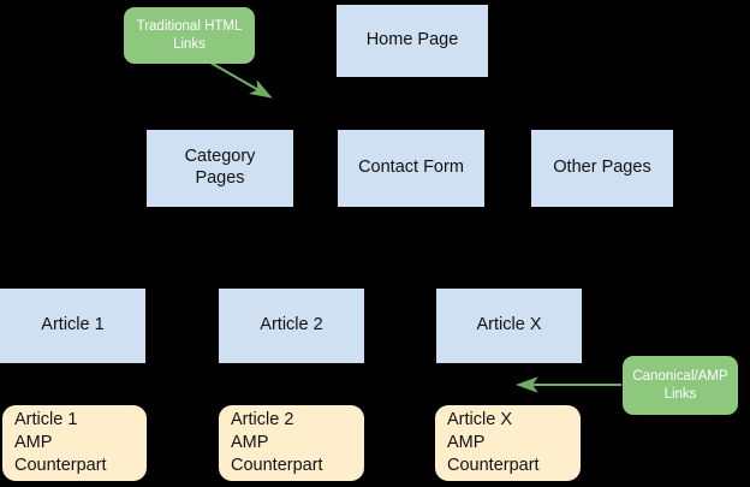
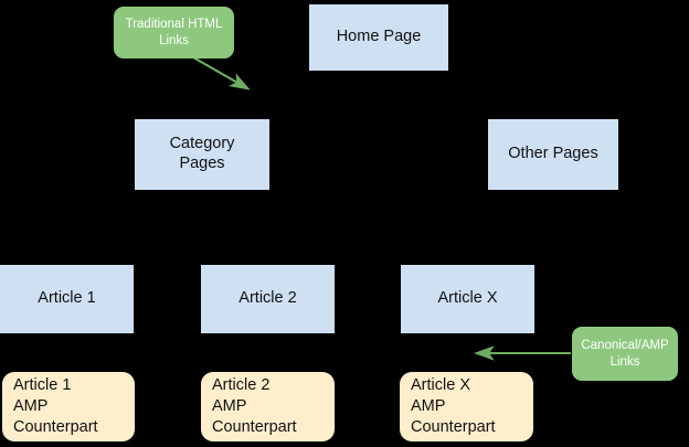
  Traditional HTML
  Links
  Home Page
  Category
  Pages
- Contact Form
  Other Pages
  Article 1
  Article 2
  Article X
  Article 1
  AMP
  Counterpart
  Article 2
  AMP
  Counterpart
  Article X
  AMP
  Counterpart
  Canonical/AMP
  Links
